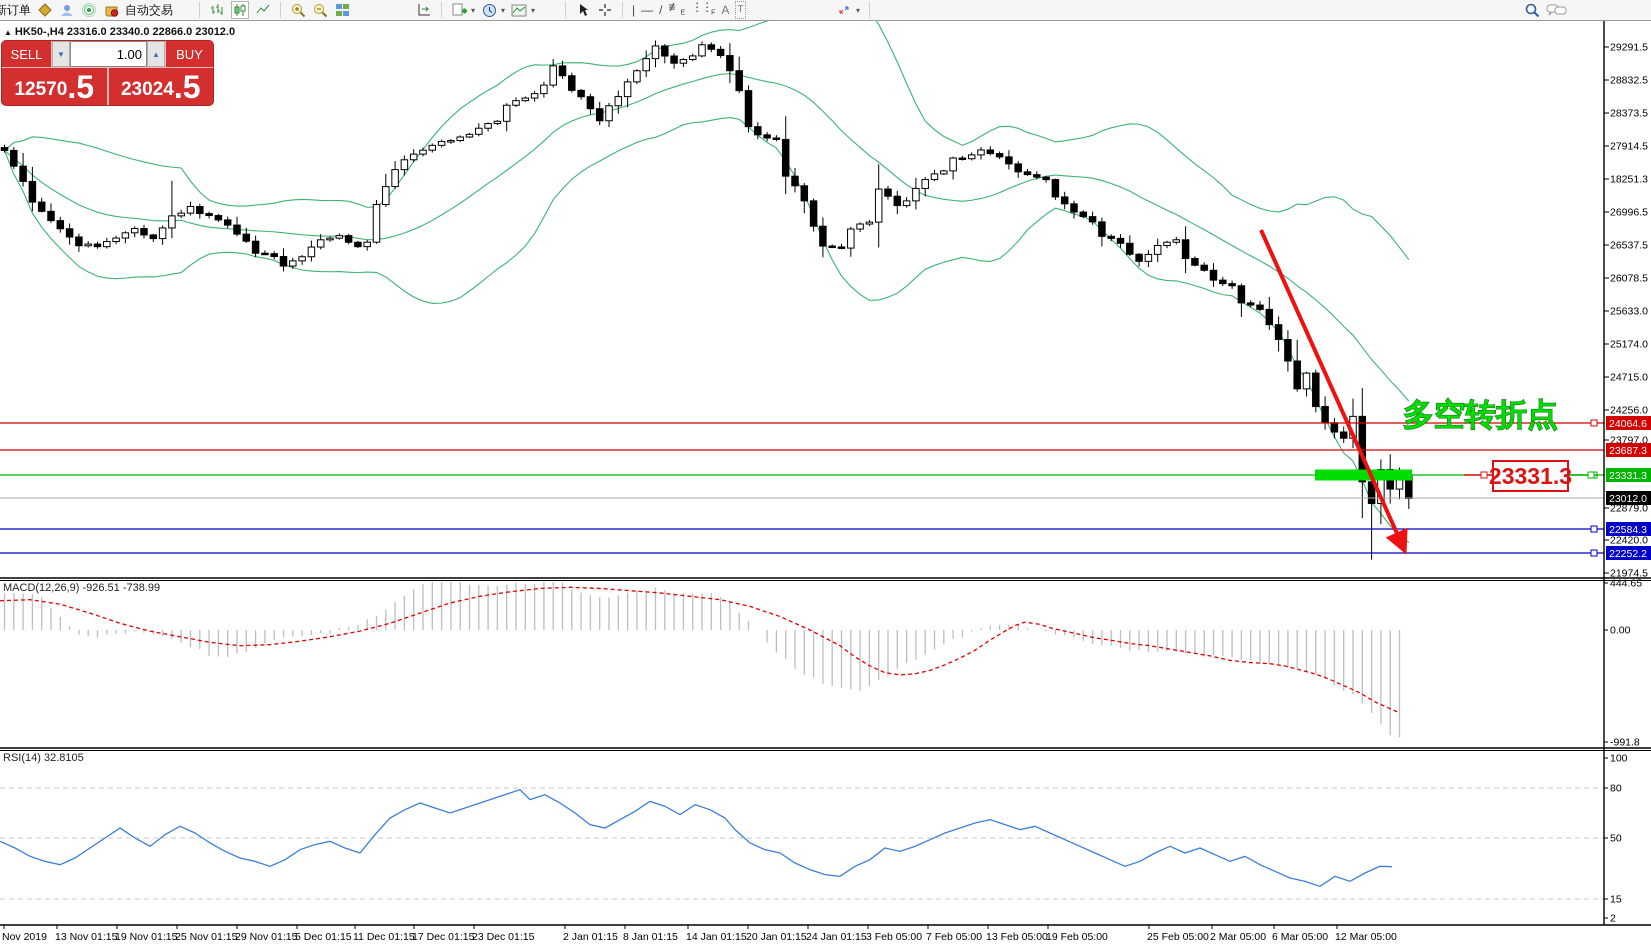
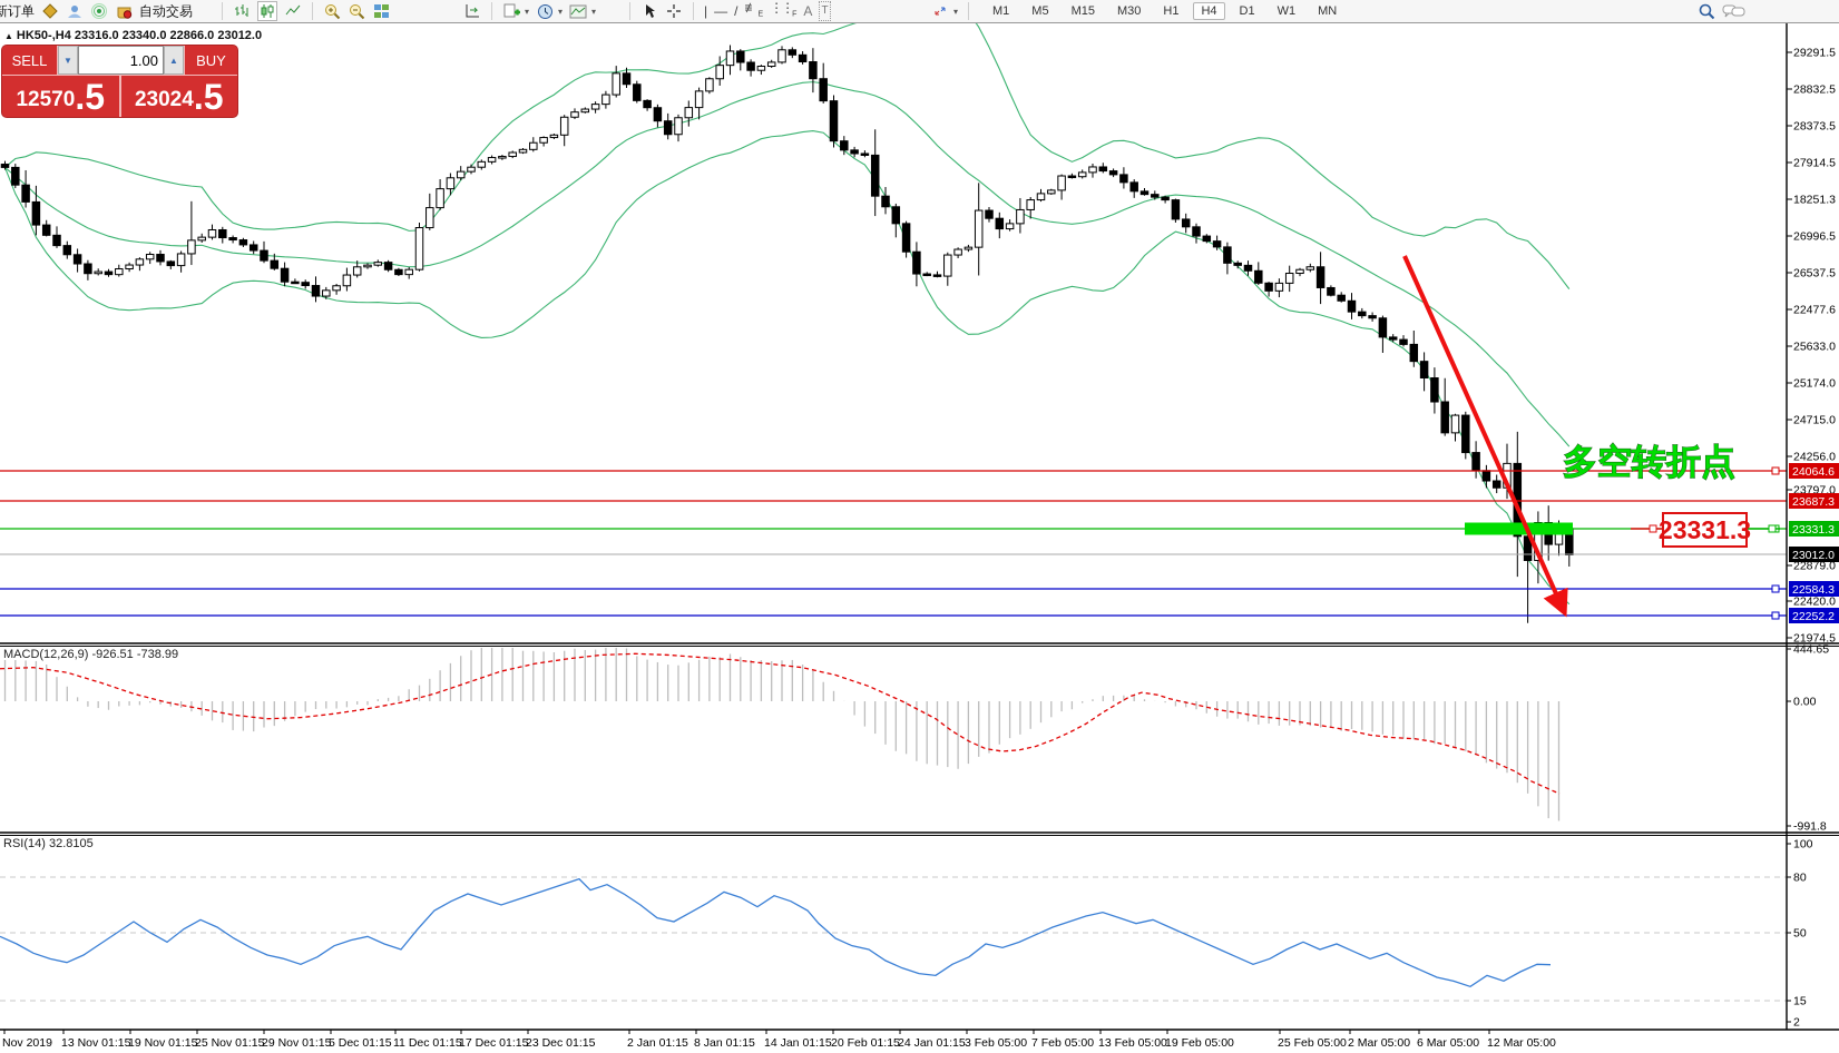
  新订单
  自动交易
  ▾
  ▾
  ▾
  |
  —
  /
  A
  T
  ▾
+ M1
+ M5
+ M15
+ M30
+ H1
+ H4
+ D1
+ W1
+ MN
  ▲ HK50-,H4 23316.0 23340.0 22866.0 23012.0
  SELL
  ▼
  1.00
  ▲
  BUY
  12570
  .5
  23024
  .5
  MACD(12,26,9) -926.51 -738.99
  RSI(14) 32.8105
  多空转折点
  23331.3
  29291.5
  28832.5
  28373.5
  27914.5
  18251.3
  26996.5
  26537.5
- 26078.5
+ 22477.6
  25633.0
  25174.0
  24715.0
  24256.0
  23797.0
  22879.0
  22420.0
  21974.5
  24064.6
  23687.3
  23331.3
  23012.0
  22584.3
  22252.2
  444.65
  0.00
  -991.8
  100
  80
  50
  15
  2
  Nov 2019
  13 Nov 01:15
  19 Nov 01:15
  25 Nov 01:15
  29 Nov 01:15
  5 Dec 01:15
  11 Dec 01:15
  17 Dec 01:15
  23 Dec 01:15
  2 Jan 01:15
  8 Jan 01:15
  14 Jan 01:15
- 20 Jan 01:15
+ 20 Feb 01:15
  24 Jan 01:15
  3 Feb 05:00
  7 Feb 05:00
  13 Feb 05:00
  19 Feb 05:00
  25 Feb 05:00
  2 Mar 05:00
  6 Mar 05:00
  12 Mar 05:00
